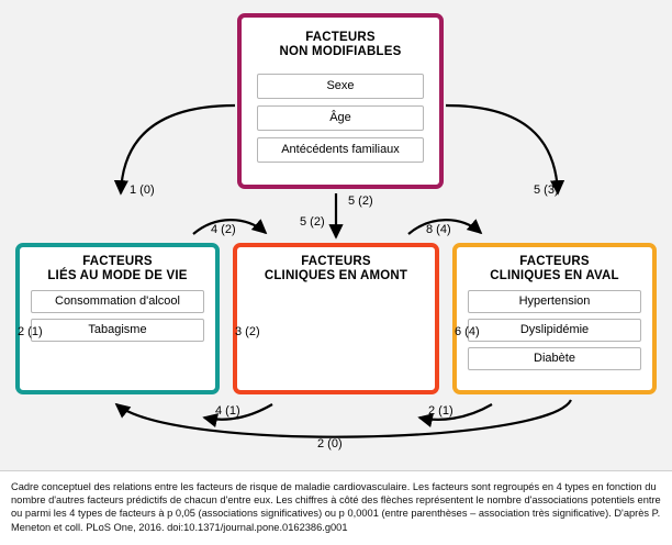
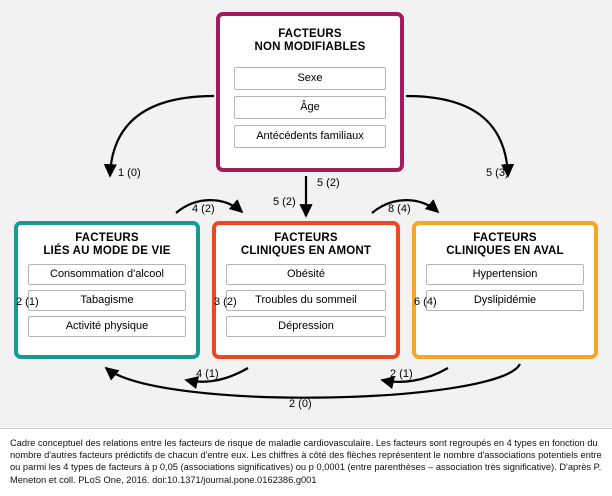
  FACTEURS
  NON MODIFIABLES
  Sexe
  Âge
  Antécédents familiaux
  FACTEURS
  LIÉS AU MODE DE VIE
  Consommation d'alcool
  Tabagisme
+ Activité physique
  FACTEURS
  CLINIQUES EN AMONT
+ Obésité
+ Troubles du sommeil
+ Dépression
  FACTEURS
  CLINIQUES EN AVAL
  Hypertension
  Dyslipidémie
- Diabète
  1 (0)
  5 (3)
  5 (2)
  4 (2)
  5 (2)
  8 (4)
  2 (1)
  3 (2)
  6 (4)
  4 (1)
  2 (1)
  2 (0)
  Cadre conceptuel des relations entre les facteurs de risque de maladie cardiovasculaire. Les facteurs sont regroupés en 4 types en fonction du nombre d'autres facteurs prédictifs de chacun d'entre eux. Les chiffres à côté des flèches représentent le nombre d'associations potentiels entre ou parmi les 4 types de facteurs à p 0,05 (associations significatives) ou p 0,0001 (entre parenthèses – association très significative). D'après P. Meneton et coll. PLoS One, 2016. doi:10.1371/journal.pone.0162386.g001
